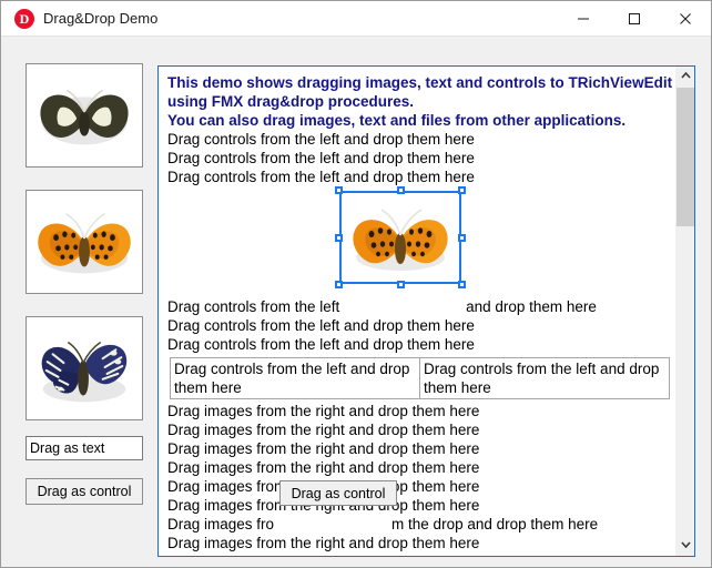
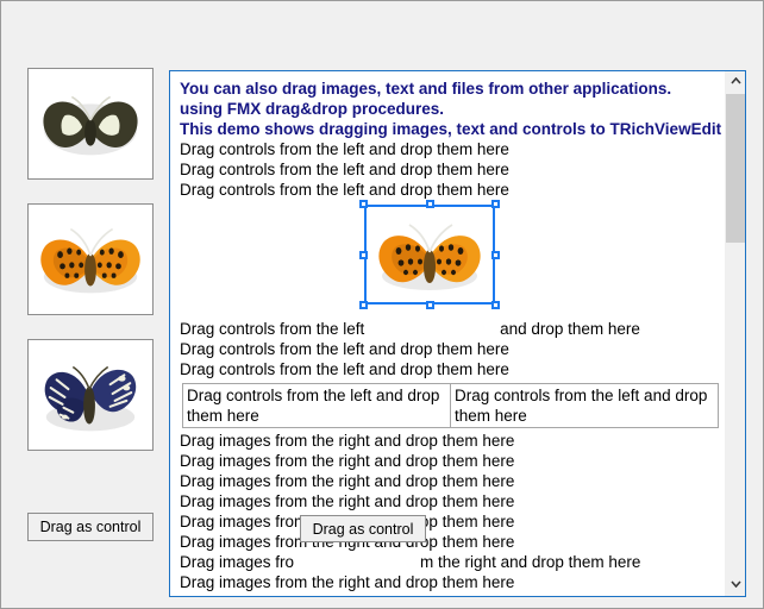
- D
- Drag&Drop Demo
- Drag as text
  Drag as control
- This demo shows dragging images, text and controls to TRichViewEdit
+ You can also drag images, text and files from other applications.
  using FMX drag&drop procedures.
- You can also drag images, text and files from other applications.
+ This demo shows dragging images, text and controls to TRichViewEdit
  Drag controls from the left and drop them here
  Drag controls from the left and drop them here
  Drag controls from the left and drop them here
  Drag controls from the left and drop them here
  Drag controls from the left and drop them here
  Drag controls from the left and drop them here
  Drag controls from the left and drop them here	Drag controls from the left and drop them here
  Drag images from the right and drop them here
  Drag images from the right and drop them here
  Drag images from the right and drop them here
  Drag images from the right and drop them here
- Drag images fro m the drop and drop them here
+ Drag images fro m the right and drop them here
  Drag images from the right and drop them here
  Drag as control
